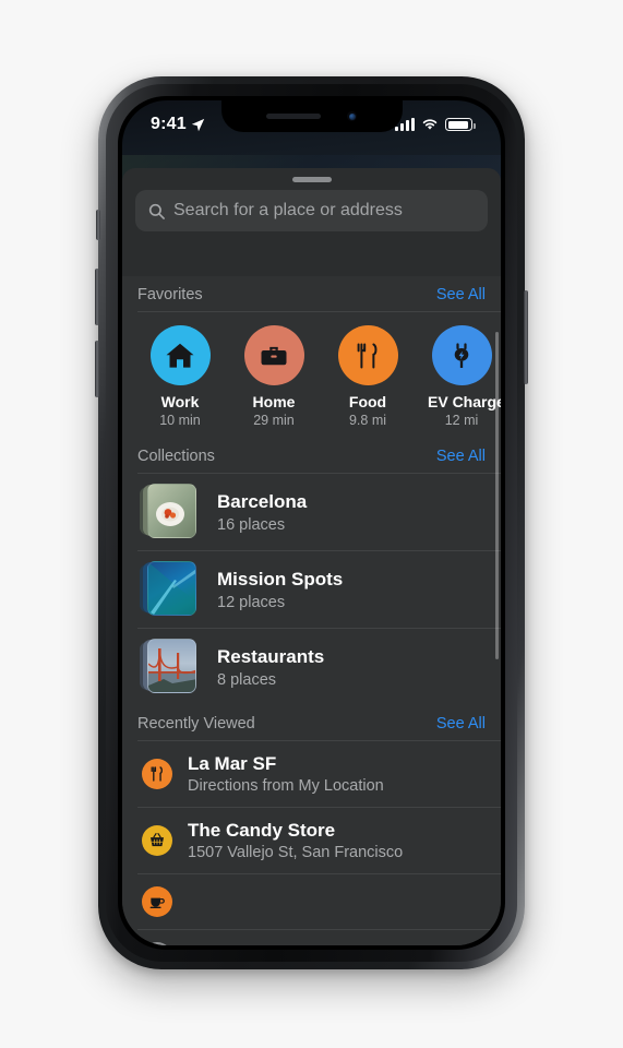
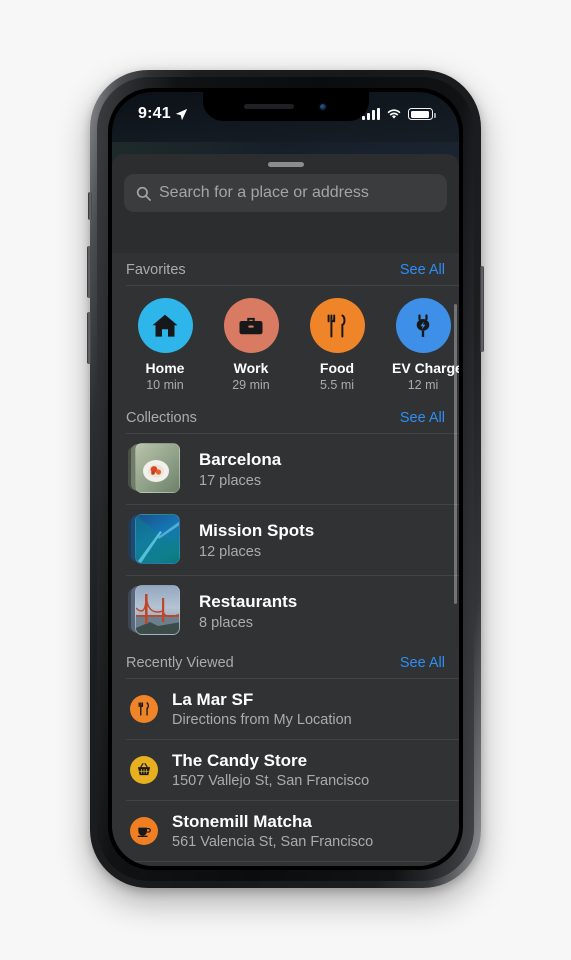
  9:41
  Search for a place or address
  Favorites
  See All
- Work
+ Home
  10 min
- Home
+ Work
  29 min
  Food
- 9.8 mi
+ 5.5 mi
  EV Charge
  12 mi
  Collections
  See All
  Barcelona
- 16 places
+ 17 places
  Mission Spots
  12 places
  Restaurants
  8 places
  Recently Viewed
  See All
  La Mar SF
  Directions from My Location
  The Candy Store
  1507 Vallejo St, San Francisco
+ Stonemill Matcha
+ 561 Valencia St, San Francisco
